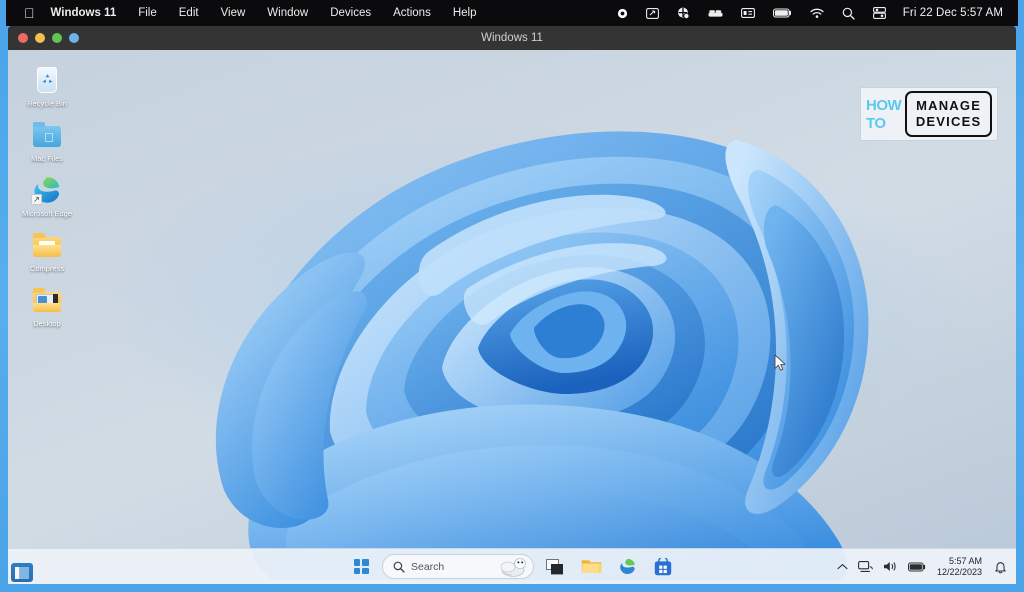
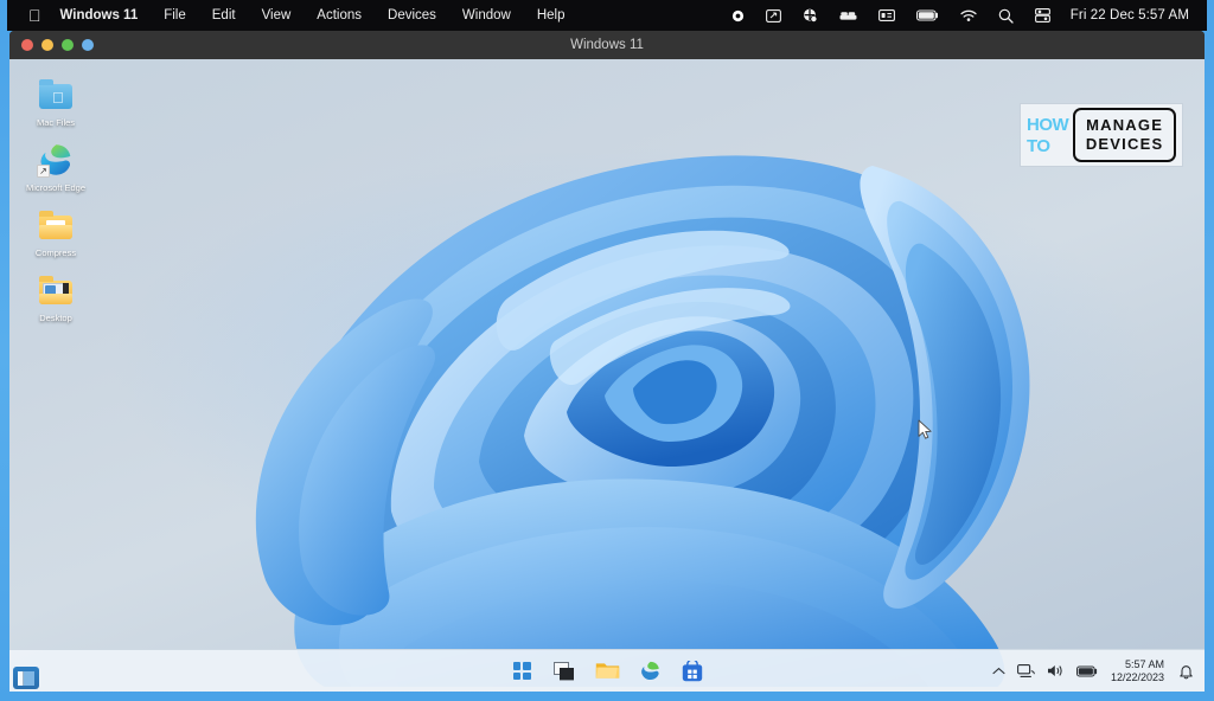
  
  Windows 11
  File
  Edit
  View
- Window
+ Actions
  Devices
- Actions
+ Window
  Help
  Fri 22 Dec 5:57 AM
  Windows 11
- Recycle Bin
  
  Mac Files
  ↗
  Microsoft Edge
  Compress
  Desktop
  HOW
  TO
  MANAGE
  DEVICES
- Search
  5:57 AM
  12/22/2023
